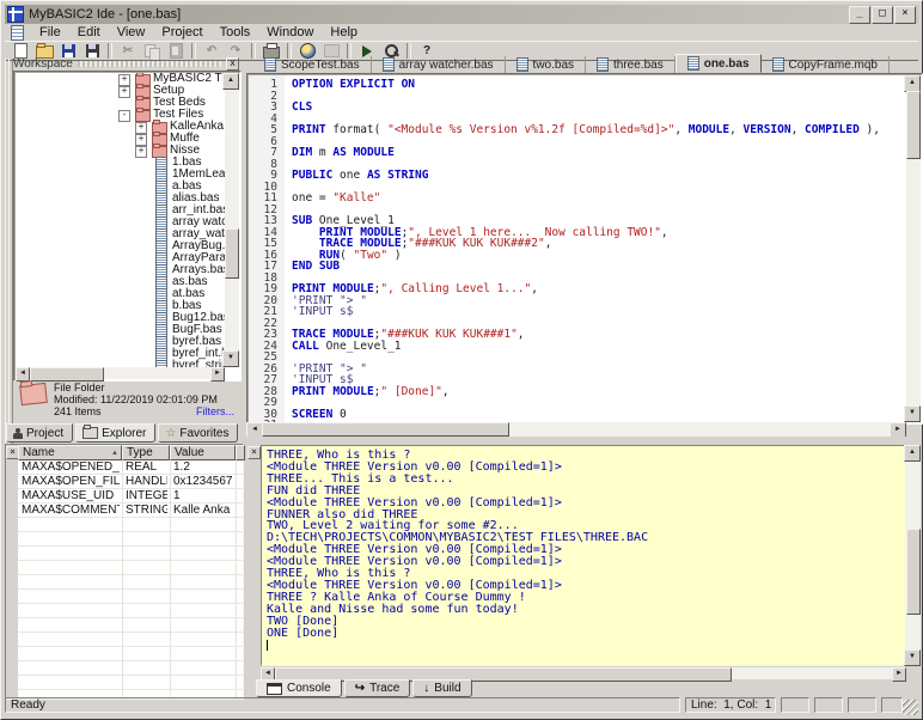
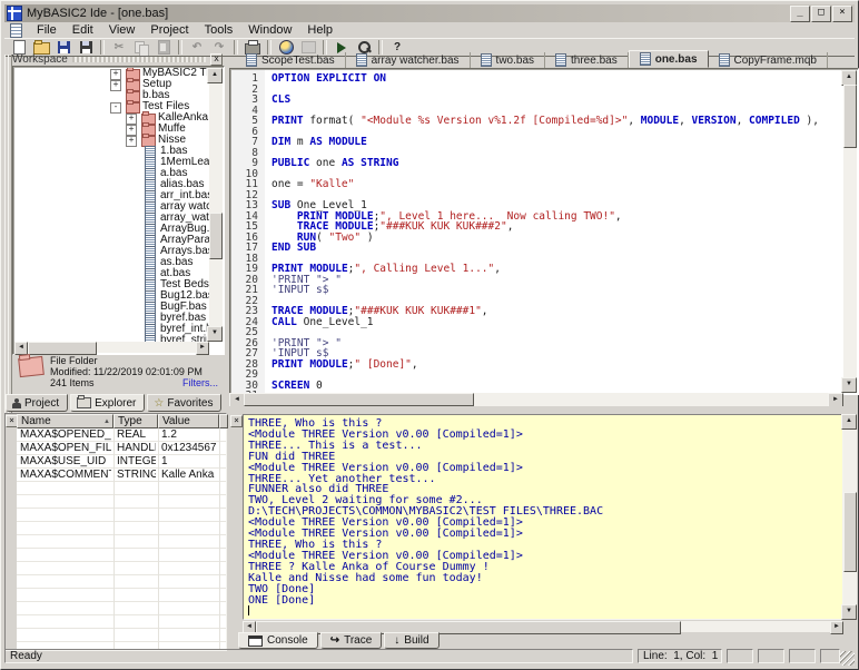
  MyBASIC2 Ide - [one.bas]
  _
  □
  ×
  File Edit View Project Tools Window Help
  ✂
  ↶
  ↷
  ?
  Workspace
  x
  +
  +
  Setup
- Test Beds
+ b.bas
  -
  Test Files
  +
  KalleAnka
  +
  Muffe
  +
  Nisse
  1.bas
  a.bas
  alias.bas
  arr_int.ba
  Arrays.ba
  as.bas
  at.bas
- b.bas
+ Test Beds
  Bug12.ba
  BugF.bas
  byref.bas
  byref_int.
  File Folder
  Modified: 11/22/2019 02:01:09 PM
  241 Items
  Filters...
  Project
  Explorer
  ☆
  Favorites
  ×
  Name
  Type
  Value
  MAXA$OPENED_
  REAL
  1.2
  HANDL
  0x1234567
  MAXA$USE_UID
  INTEGE
  1
  MAXA$COMMEN
  STRING
  Kalle Anka
  ScopeTest.bas
  array watcher.bas
  two.bas
  three.bas
  one.bas
  CopyFrame.mqb
  1 OPTION EXPLICIT ON
  2
  3 CLS
  4
  5 PRINT format( "<Module %s Version v%1.2f [Compiled=%d]>", MODULE, VERSION, COMPILED ),
  6
  7 DIM m AS MODULE
  8
  9 PUBLIC one AS STRING
  10
  11 one = "Kalle"
  12
  13 SUB One_Level_1
  14 PRINT MODULE;", Level 1 here... Now calling TWO!",
  15 TRACE MODULE;"###KUK KUK KUK###2",
  16 RUN( "Two" )
  17 END SUB
  18
  19 PRINT MODULE;", Calling Level 1...",
  20 'PRINT "> "
  21 'INPUT s$
  22
  23 TRACE MODULE;"###KUK KUK KUK###1",
  24 CALL One_Level_1
  25
  26 'PRINT "> "
  27 'INPUT s$
  28 PRINT MODULE;" [Done]",
  29
  30 SCREEN 0
  ×
  THREE, Who is this ?
  <Module THREE Version v0.00 [Compiled=1]>
  THREE... This is a test...
  FUN did THREE
  <Module THREE Version v0.00 [Compiled=1]>
+ THREE... Yet another test...
  FUNNER also did THREE
  TWO, Level 2 waiting for some #2...
  D:\TECH\PROJECTS\COMMON\MYBASIC2\TEST FILES\THREE.BAC
  <Module THREE Version v0.00 [Compiled=1]>
  <Module THREE Version v0.00 [Compiled=1]>
  THREE, Who is this ?
  <Module THREE Version v0.00 [Compiled=1]>
  THREE ? Kalle Anka of Course Dummy !
  Kalle and Nisse had some fun today!
  TWO [Done]
  ONE [Done]
  Console
  ↪
  Trace
  ↓
  Build
  Ready
  Line: 1, Col: 1
